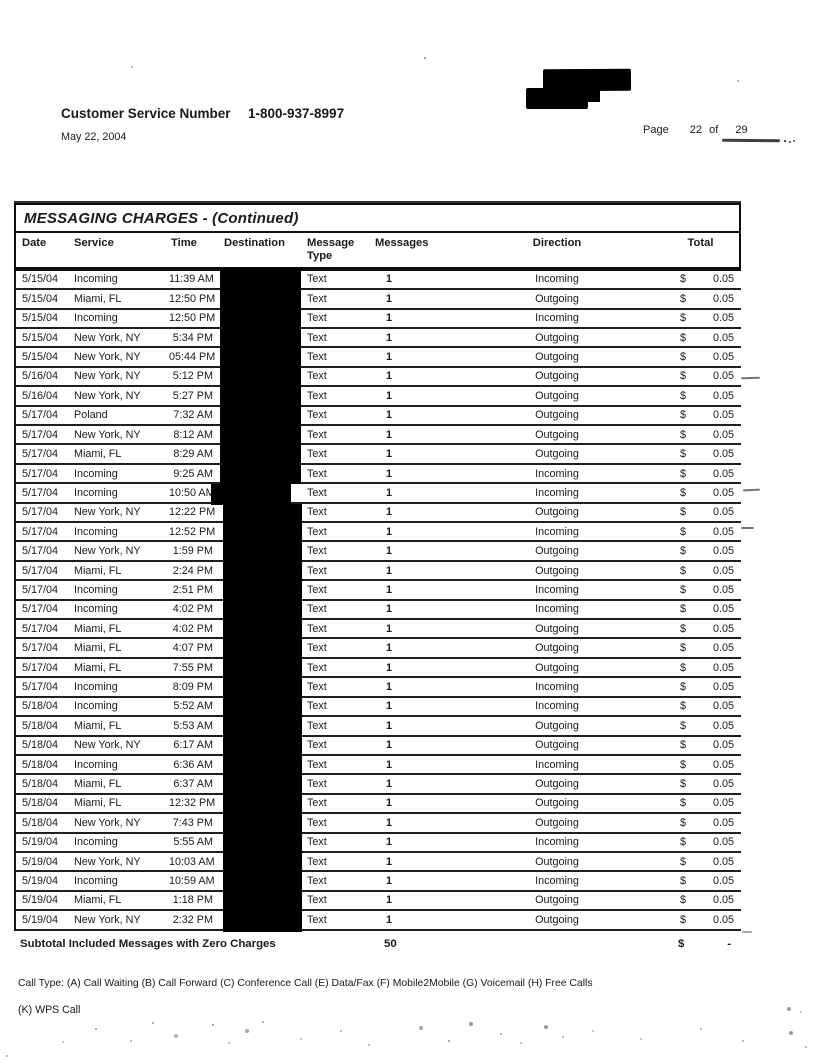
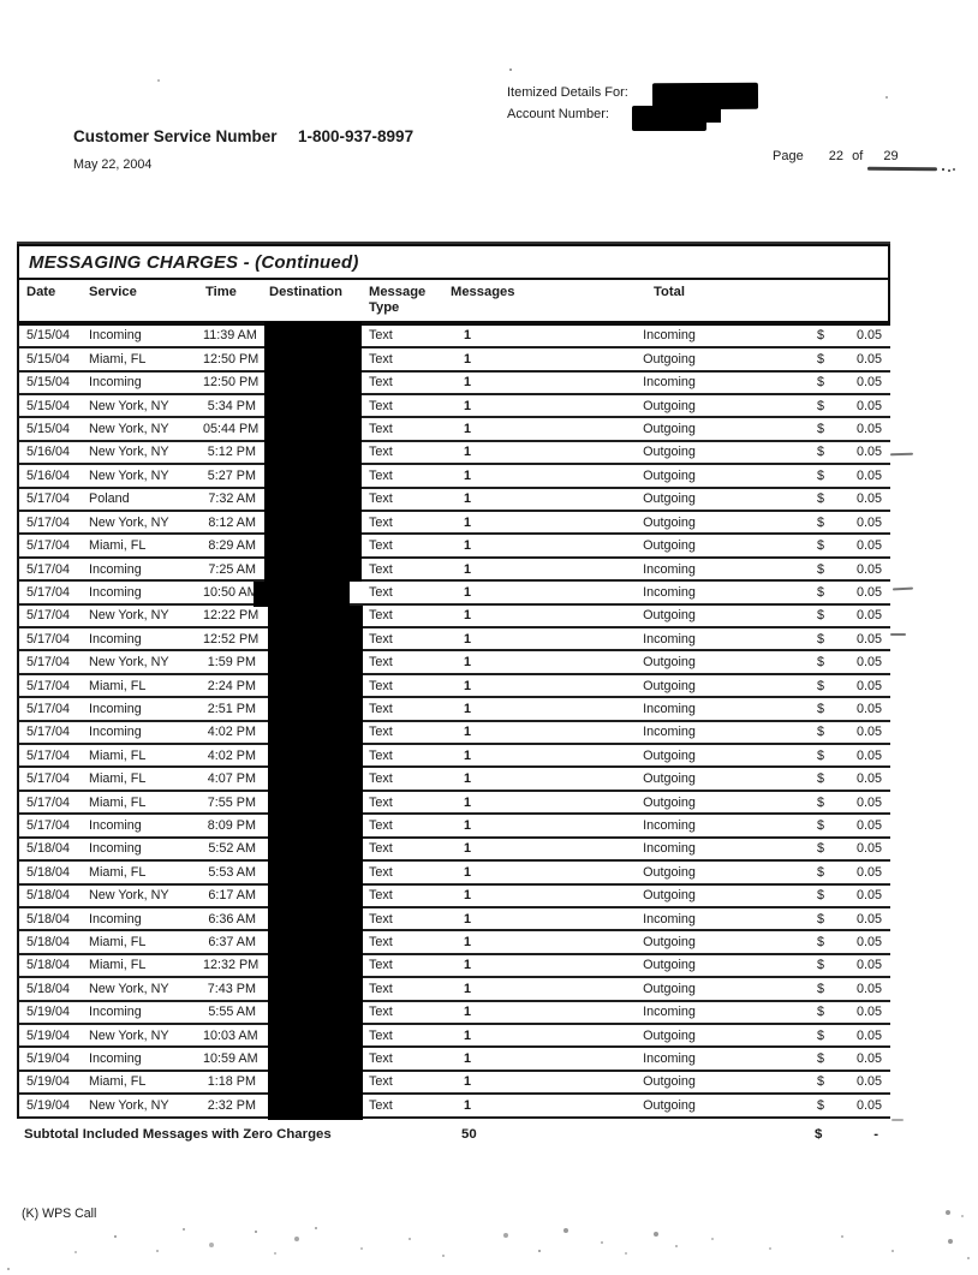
+ Itemized Details For:
+ Account Number:
  Customer Service Number
  1-800-937-8997
  May 22, 2004
  Page 22 of 29
  MESSAGING CHARGES - (Continued)
  Date
  Service
  Time
  Destination
  Message Type
  Messages
- Direction
  Total
  5/15/04
  Incoming
  11:39 AM
  Text
  1
  Incoming
  $
  0.05
  5/15/04
  Miami, FL
  12:50 PM
  Text
  1
  Outgoing
  $
  0.05
  5/15/04
  Incoming
  12:50 PM
  Text
  1
  Incoming
  $
  0.05
  5/15/04
  New York, NY
  5:34 PM
  Text
  1
  Outgoing
  $
  0.05
  5/15/04
  New York, NY
  05:44 PM
  Text
  1
  Outgoing
  $
  0.05
  5/16/04
  New York, NY
  5:12 PM
  Text
  1
  Outgoing
  $
  0.05
  5/16/04
  New York, NY
  5:27 PM
  Text
  1
  Outgoing
  $
  0.05
  5/17/04
  Poland
  7:32 AM
  Text
  1
  Outgoing
  $
  0.05
  5/17/04
  New York, NY
  8:12 AM
  Text
  1
  Outgoing
  $
  0.05
  5/17/04
  Miami, FL
  8:29 AM
  Text
  1
  Outgoing
  $
  0.05
  5/17/04
  Incoming
- 9:25 AM
+ 7:25 AM
  Text
  1
  Incoming
  $
  0.05
  5/17/04
  Incoming
  10:50 A
  Text
  1
  Incoming
  $
  0.05
  5/17/04
  New York, NY
  12:22 PM
  Text
  1
  Outgoing
  $
  0.05
  5/17/04
  Incoming
  12:52 PM
  Text
  1
  Incoming
  $
  0.05
  5/17/04
  New York, NY
  1:59 PM
  Text
  1
  Outgoing
  $
  0.05
  5/17/04
  Miami, FL
  2:24 PM
  Text
  1
  Outgoing
  $
  0.05
  5/17/04
  Incoming
  2:51 PM
  Text
  1
  Incoming
  $
  0.05
  5/17/04
  Incoming
  4:02 PM
  Text
  1
  Incoming
  $
  0.05
  5/17/04
  Miami, FL
  4:02 PM
  Text
  1
  Outgoing
  $
  0.05
  5/17/04
  Miami, FL
  4:07 PM
  Text
  1
  Outgoing
  $
  0.05
  5/17/04
  Miami, FL
  7:55 PM
  Text
  1
  Outgoing
  $
  0.05
  5/17/04
  Incoming
  8:09 PM
  Text
  1
  Incoming
  $
  0.05
  5/18/04
  Incoming
  5:52 AM
  Text
  1
  Incoming
  $
  0.05
  5/18/04
  Miami, FL
  5:53 AM
  Text
  1
  Outgoing
  $
  0.05
  5/18/04
  New York, NY
  6:17 AM
  Text
  1
  Outgoing
  $
  0.05
  5/18/04
  Incoming
  6:36 AM
  Text
  1
  Incoming
  $
  0.05
  5/18/04
  Miami, FL
  6:37 AM
  Text
  1
  Outgoing
  $
  0.05
  5/18/04
  Miami, FL
  12:32 PM
  Text
  1
  Outgoing
  $
  0.05
  5/18/04
  New York, NY
  7:43 PM
  Text
  1
  Outgoing
  $
  0.05
  5/19/04
  Incoming
  5:55 AM
  Text
  1
  Incoming
  $
  0.05
  5/19/04
  New York, NY
  10:03 AM
  Text
  1
  Outgoing
  $
  0.05
  5/19/04
  Incoming
  10:59 AM
  Text
  1
  Incoming
  $
  0.05
  5/19/04
  Miami, FL
  1:18 PM
  Text
  1
  Outgoing
  $
  0.05
  5/19/04
  New York, NY
  2:32 PM
  Text
  1
  Outgoing
  $
  0.05
  Subtotal Included Messages with Zero Charges
  50
  $
  -
- Call Type: (A) Call Waiting (B) Call Forward (C) Conference Call (E) Data/Fax (F) Mobile2Mobile (G) Voicemail (H) Free Calls
  (K) WPS Call
